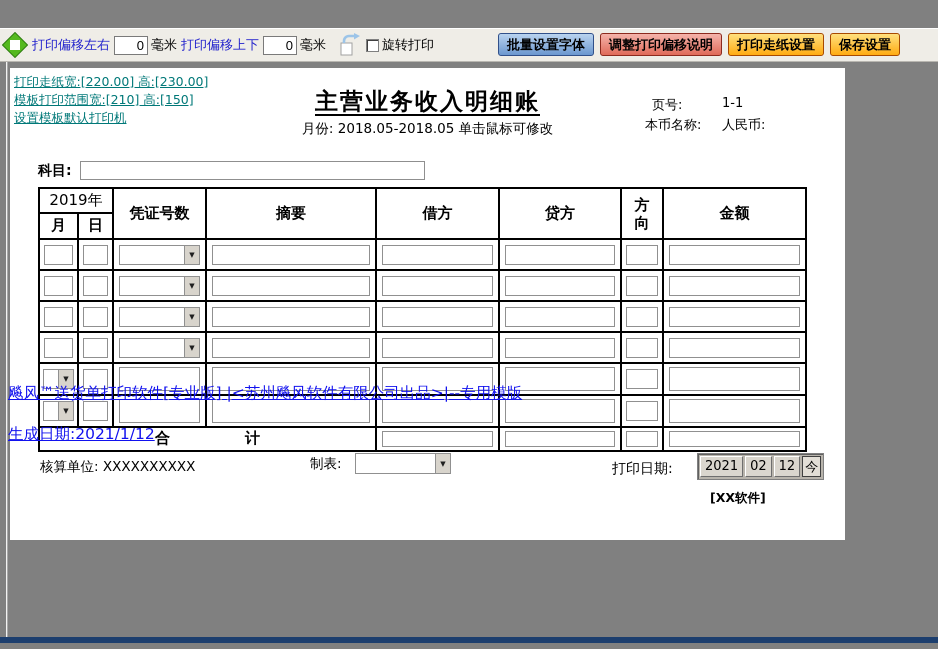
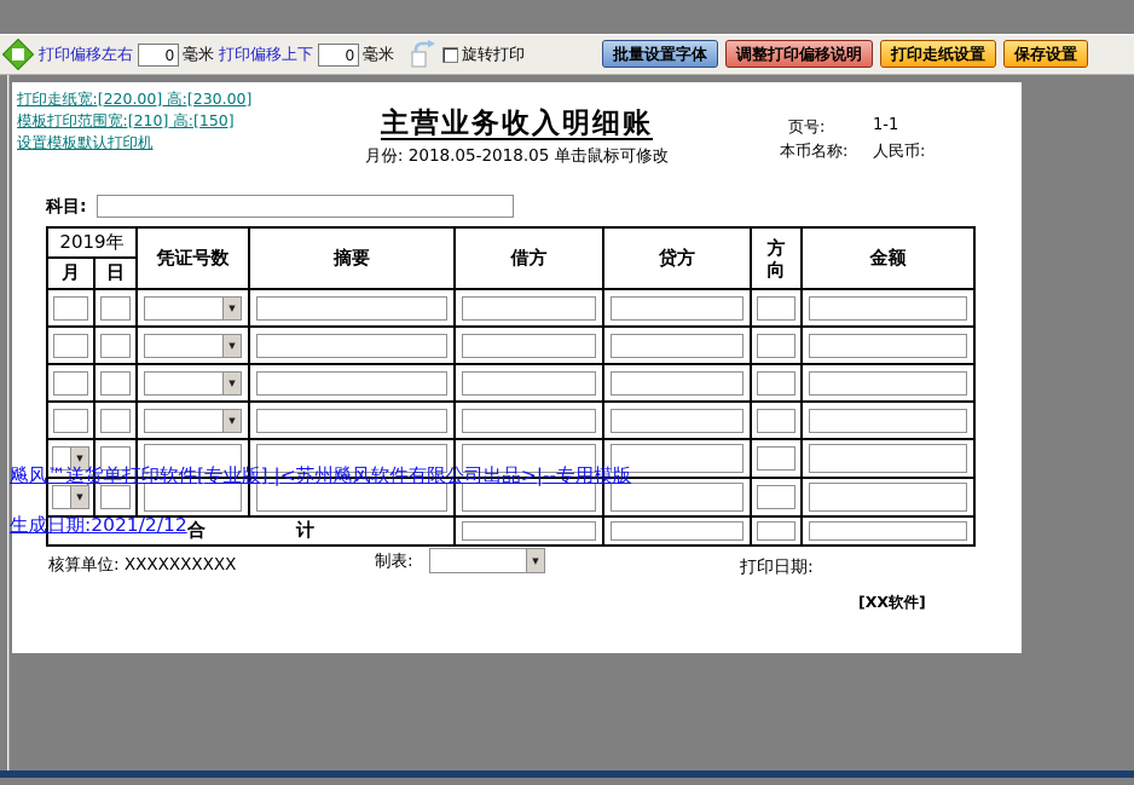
  打印偏移左右
  0
  毫米
  打印偏移上下
  0
  毫米
  旋转打印
  批量设置字体
  调整打印偏移说明
  打印走纸设置
  保存设置
  打印走纸宽:[220.00] 高:[230.00]
  模板打印范围宽:[210] 高:[150]
  设置模板默认打印机
  主营业务收入明细账
  月份: 2018.05-2018.05 单击鼠标可修改
  页号:
  1-1
  本币名称:
  人民币:
  科目:
  2019年	凭证号数	摘要	借方	贷方	方向	金额
  月	日
  		▼
  		▼
  		▼
  		▼
  ▼
  ▼
  合 计
  飚风™送货单打印软件[专业版] |<苏州飚风软件有限公司出品>|--专用模版
- 生成日期:2021/1/12
+ 生成日期:2021/2/12
  核算单位: XXXXXXXXXX
  制表:
  ▼
  打印日期:
- 2021
- 02
- 12
- 今
  [XX软件]
